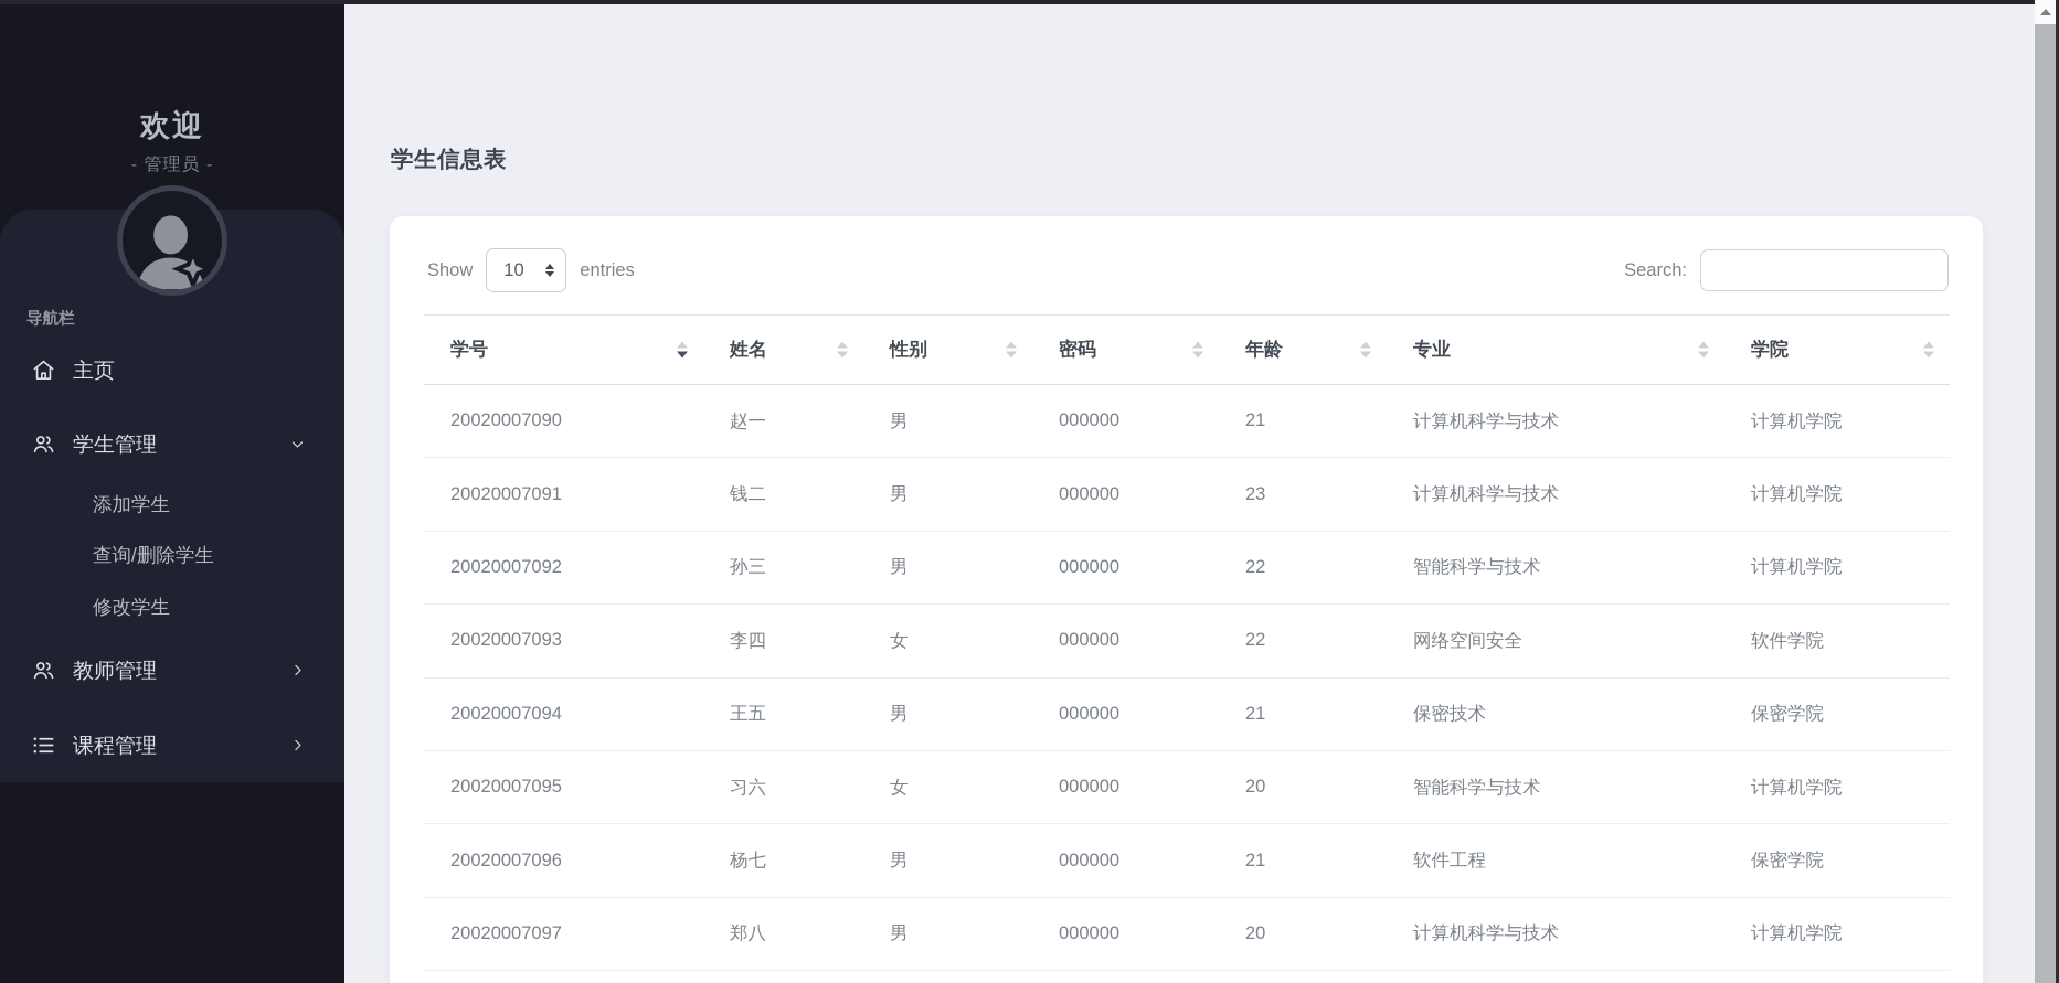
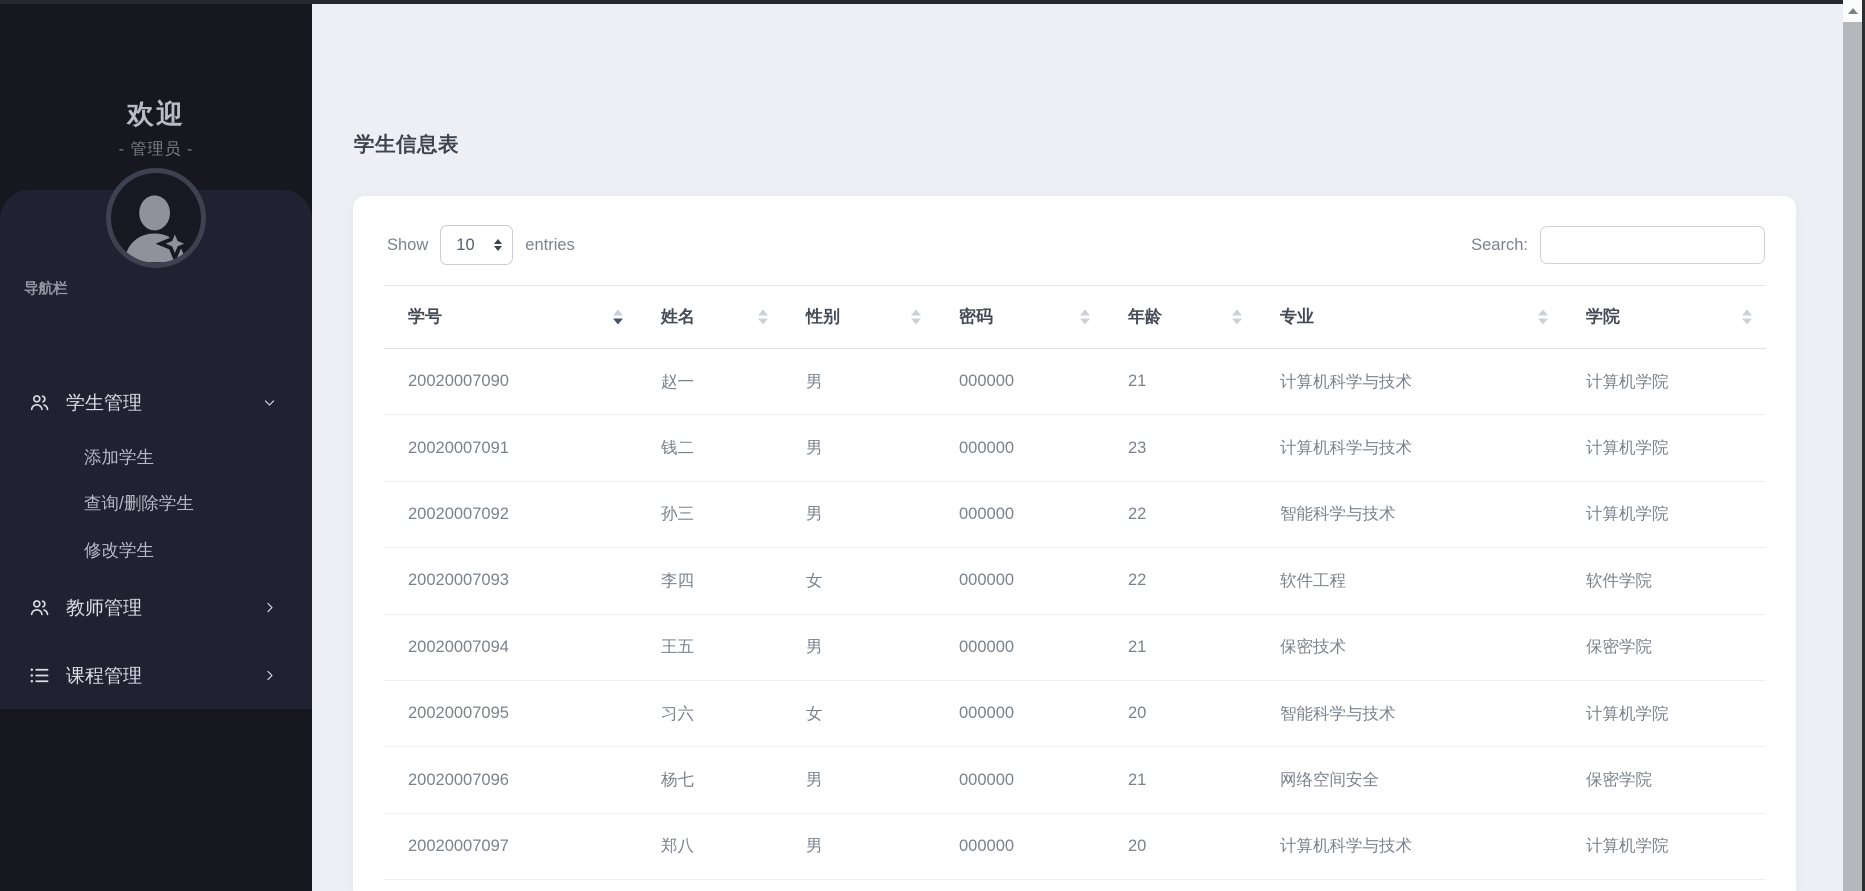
  欢迎
  - 管理员 -
  导航栏
- 主页
  学生管理
  添加学生
  查询/删除学生
  修改学生
  教师管理
  课程管理
  学生信息表
  Show
  10
  entries
  Search:
  学号	姓名	性别	密码	年龄	专业	学院
  20020007090	赵一	男	000000	21	计算机科学与技术	计算机学院
  20020007091	钱二	男	000000	23	计算机科学与技术	计算机学院
  20020007092	孙三	男	000000	22	智能科学与技术	计算机学院
- 20020007093	李四	女	000000	22	网络空间安全	软件学院
+ 20020007093	李四	女	000000	22	软件工程	软件学院
  20020007094	王五	男	000000	21	保密技术	保密学院
  20020007095	习六	女	000000	20	智能科学与技术	计算机学院
- 20020007096	杨七	男	000000	21	软件工程	保密学院
+ 20020007096	杨七	男	000000	21	网络空间安全	保密学院
  20020007097	郑八	男	000000	20	计算机科学与技术	计算机学院
